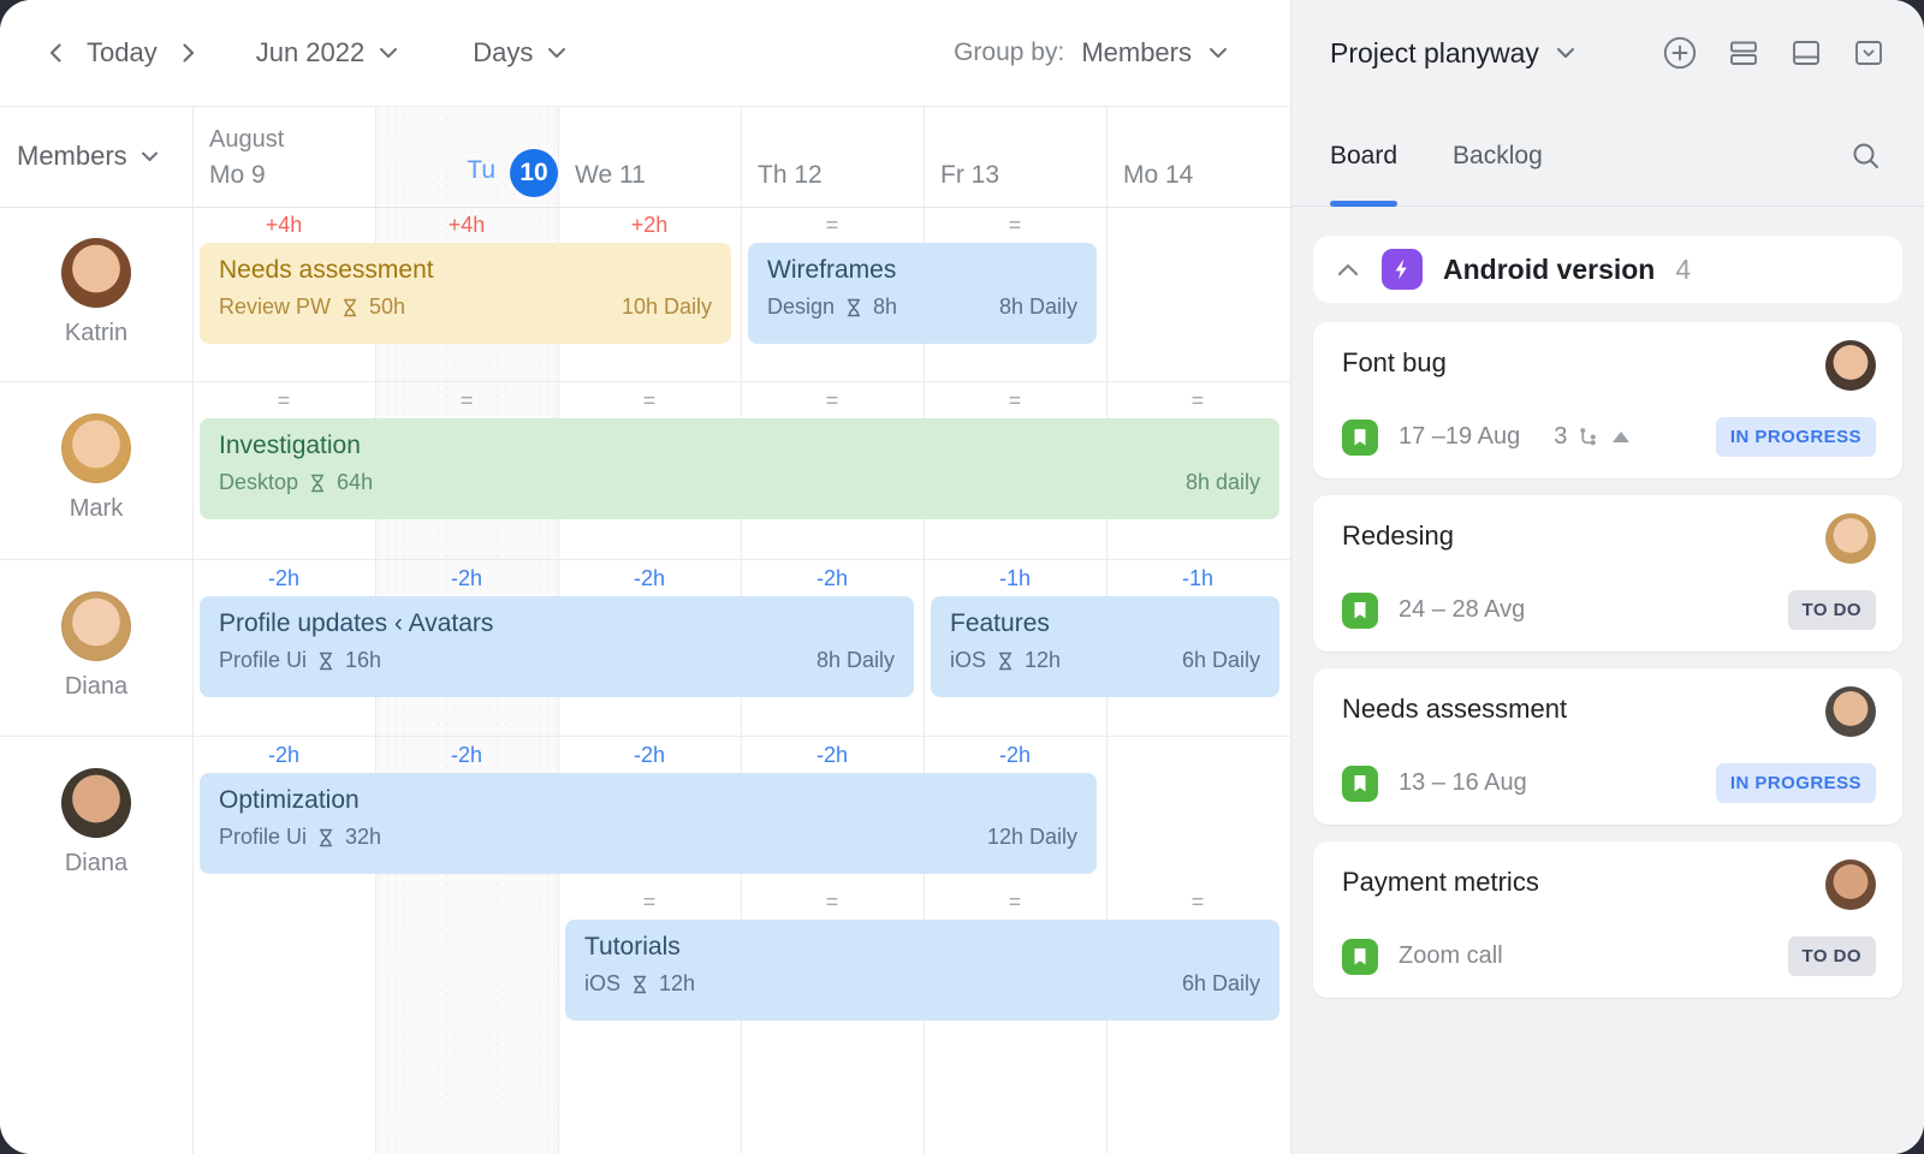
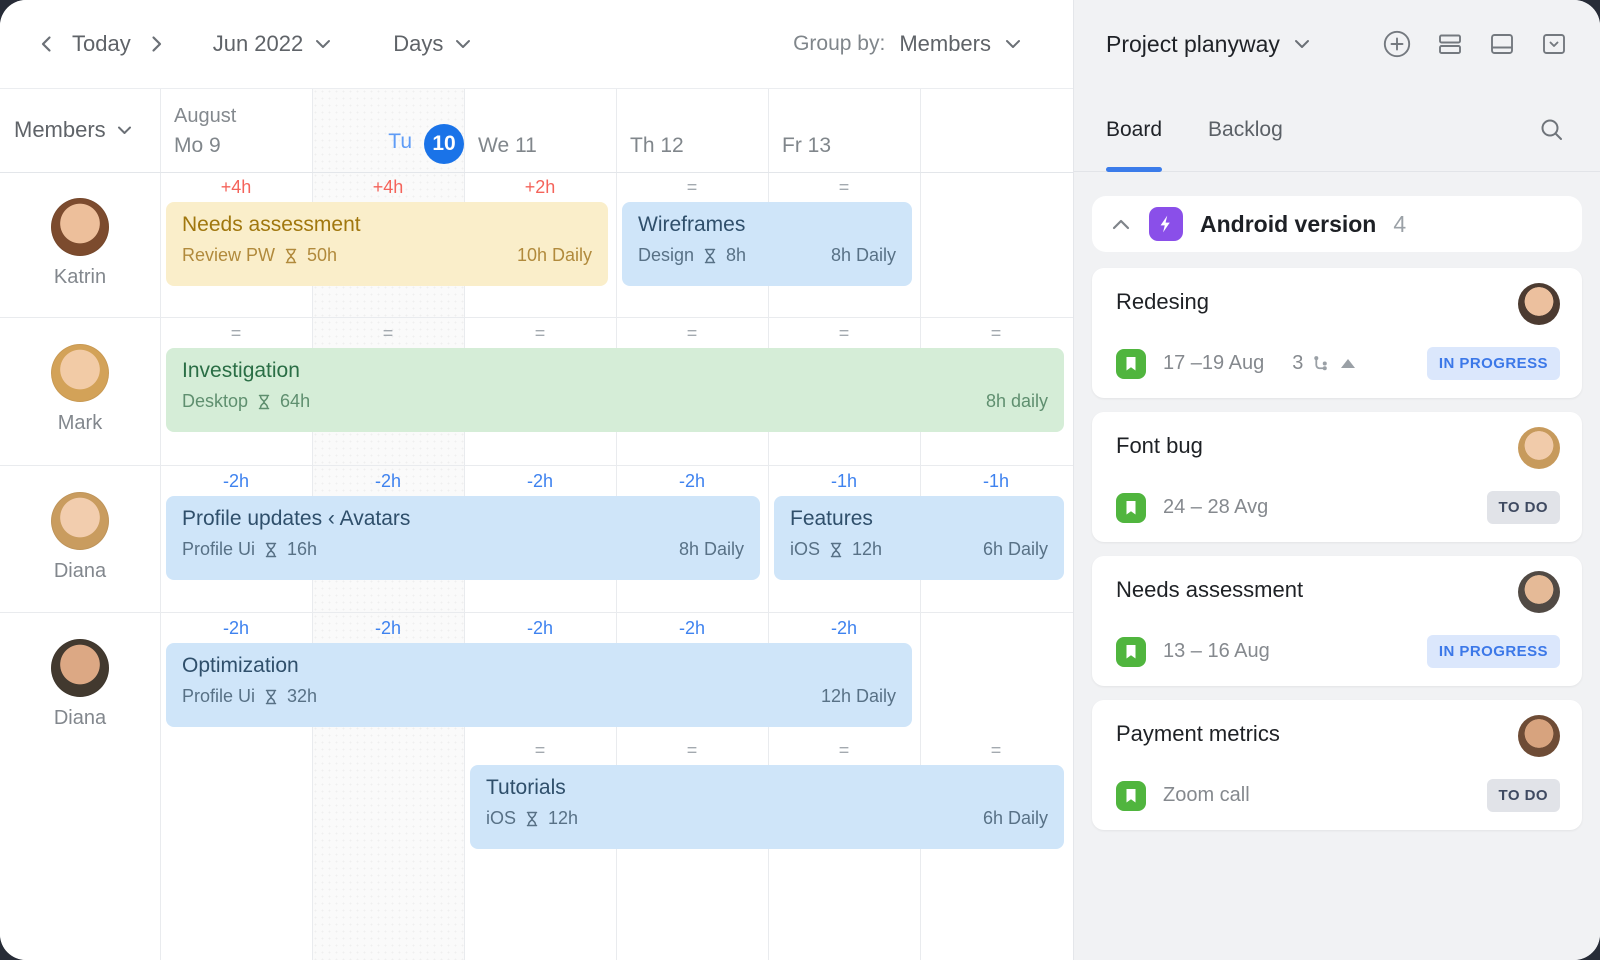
  Today
  Jun 2022
  Days
  Group by:
  Members
  Members
  August
  Mo 9
  Tu
  10
  We 11
  Th 12
  Fr 13
- Mo 14
  Katrin
  +4h
  +4h
  +2h
  =
  =
  Needs assessment
  Review PW
  50h
  10h Daily
  Wireframes
  Design
  8h
  8h Daily
  Mark
  =
  =
  =
  =
  =
  =
  Investigation
  Desktop
  64h
  8h daily
  Diana
  -2h
  -2h
  -2h
  -2h
  -1h
  -1h
  Profile updates ‹ Avatars
  Profile Ui
  16h
  8h Daily
  Features
  iOS
  12h
  6h Daily
  Diana
  -2h
  -2h
  -2h
  -2h
  -2h
  Optimization
  Profile Ui
  32h
  12h Daily
  =
  =
  =
  =
  Tutorials
  iOS
  12h
  6h Daily
  Project planyway
  Board
  Backlog
  Android version
  4
- Font bug
+ Redesing
  17 –19 Aug
  3
  IN PROGRESS
- Redesing
+ Font bug
  24 – 28 Avg
  TO DO
  Needs assessment
  13 – 16 Aug
  IN PROGRESS
  Payment metrics
  Zoom call
  TO DO
